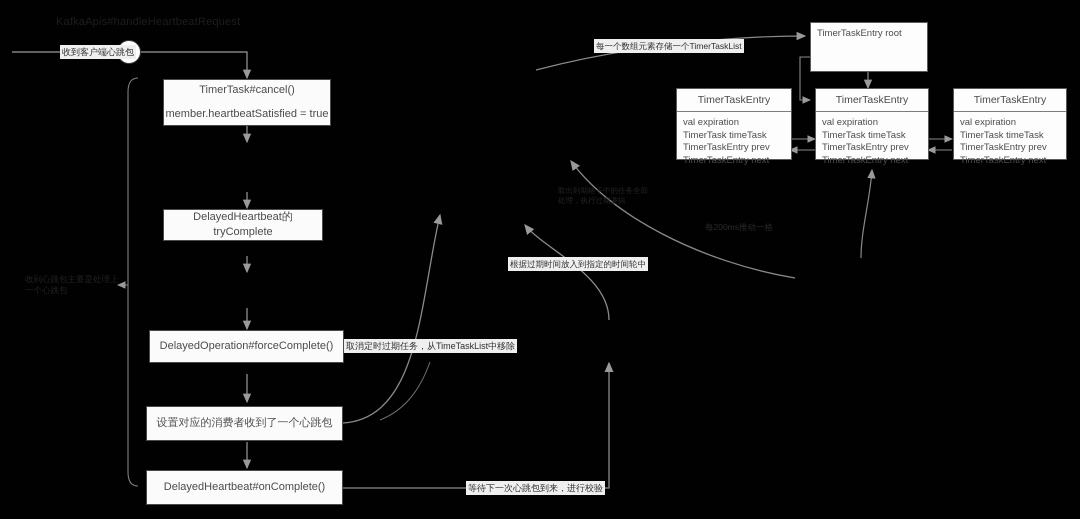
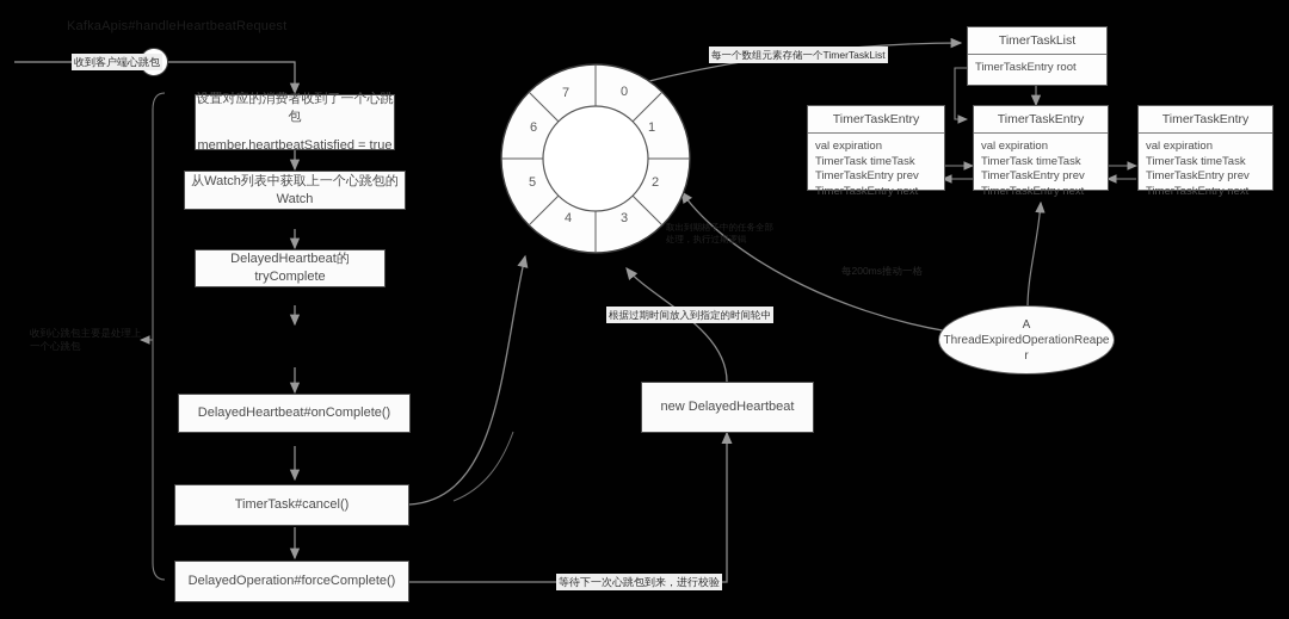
  KafkaApis#handleHeartbeatRequest
  收到客户端心跳包
  收到心跳包主要是处理上一个心跳包
- TimerTask#cancel()
+ 设置对应的消费者收到了一个心跳包
  member.heartbeatSatisfied = true
+ 从Watch列表中获取上一个心跳包的Watch
  DelayedHeartbeat的tryComplete
- DelayedOperation#forceComplete()
+ DelayedHeartbeat#onComplete()
- 设置对应的消费者收到了一个心跳包
+ TimerTask#cancel()
- DelayedHeartbeat#onComplete()
+ DelayedOperation#forceComplete()
+ new DelayedHeartbeat
+ 0
+ 1
+ 2
+ 3
+ 4
+ 5
+ 6
+ 7
+ TimerTaskList
  TimerTaskEntry root
  TimerTaskEntry
  val expiration
  TimerTask timeTask
  TimerTaskEntry prev
  TimerTaskEntry next
  TimerTaskEntry
  val expiration
  TimerTask timeTask
  TimerTaskEntry prev
  TimerTaskEntry next
  TimerTaskEntry
  val expiration
  TimerTask timeTask
  TimerTaskEntry prev
  TimerTaskEntry next
+ A
+ ThreadExpiredOperationReape
+ r
  每一个数组元素存储一个TimerTaskList
- 取消定时过期任务，从TimeTaskList中移除
  根据过期时间放入到指定的时间轮中
  等待下一次心跳包到来，进行校验
  每200ms推动一格
  取出到期格子中的任务全部
  处理，执行过期逻辑
